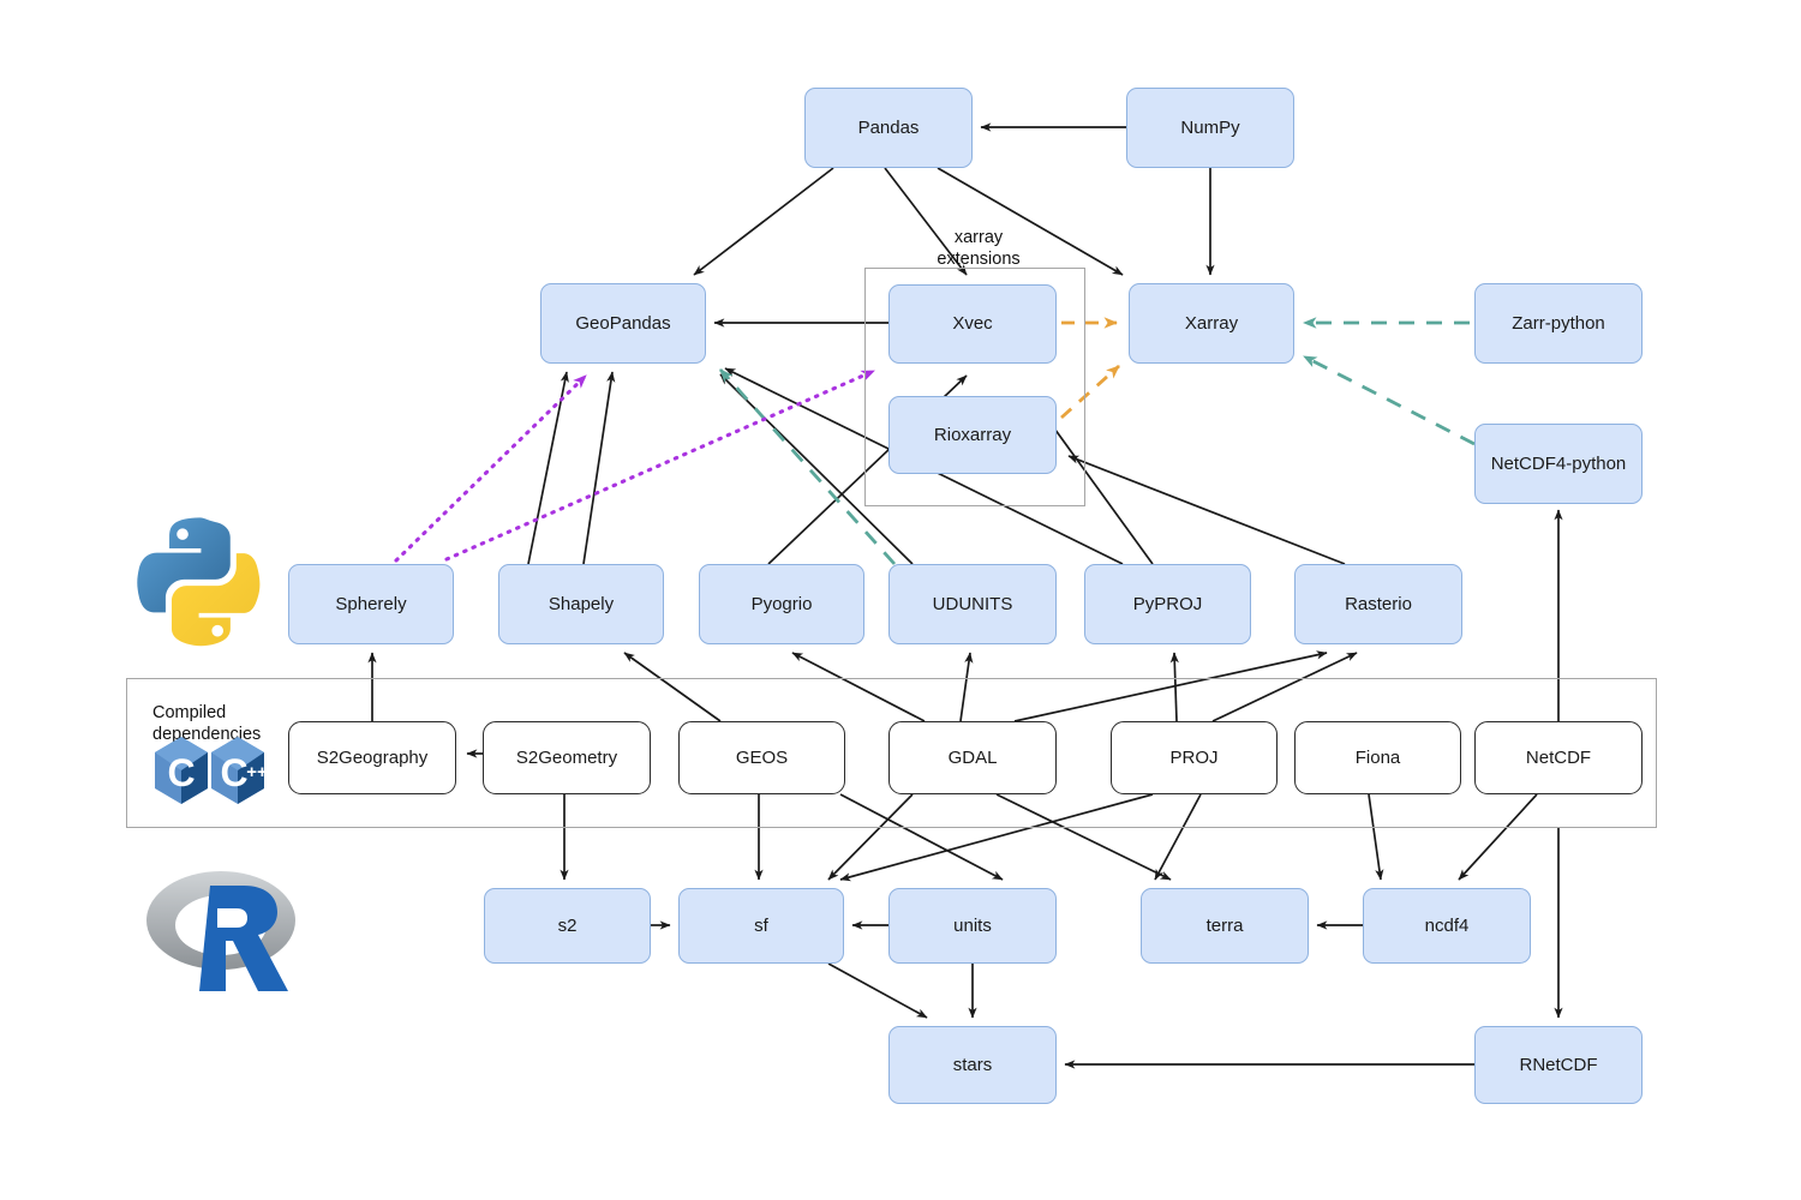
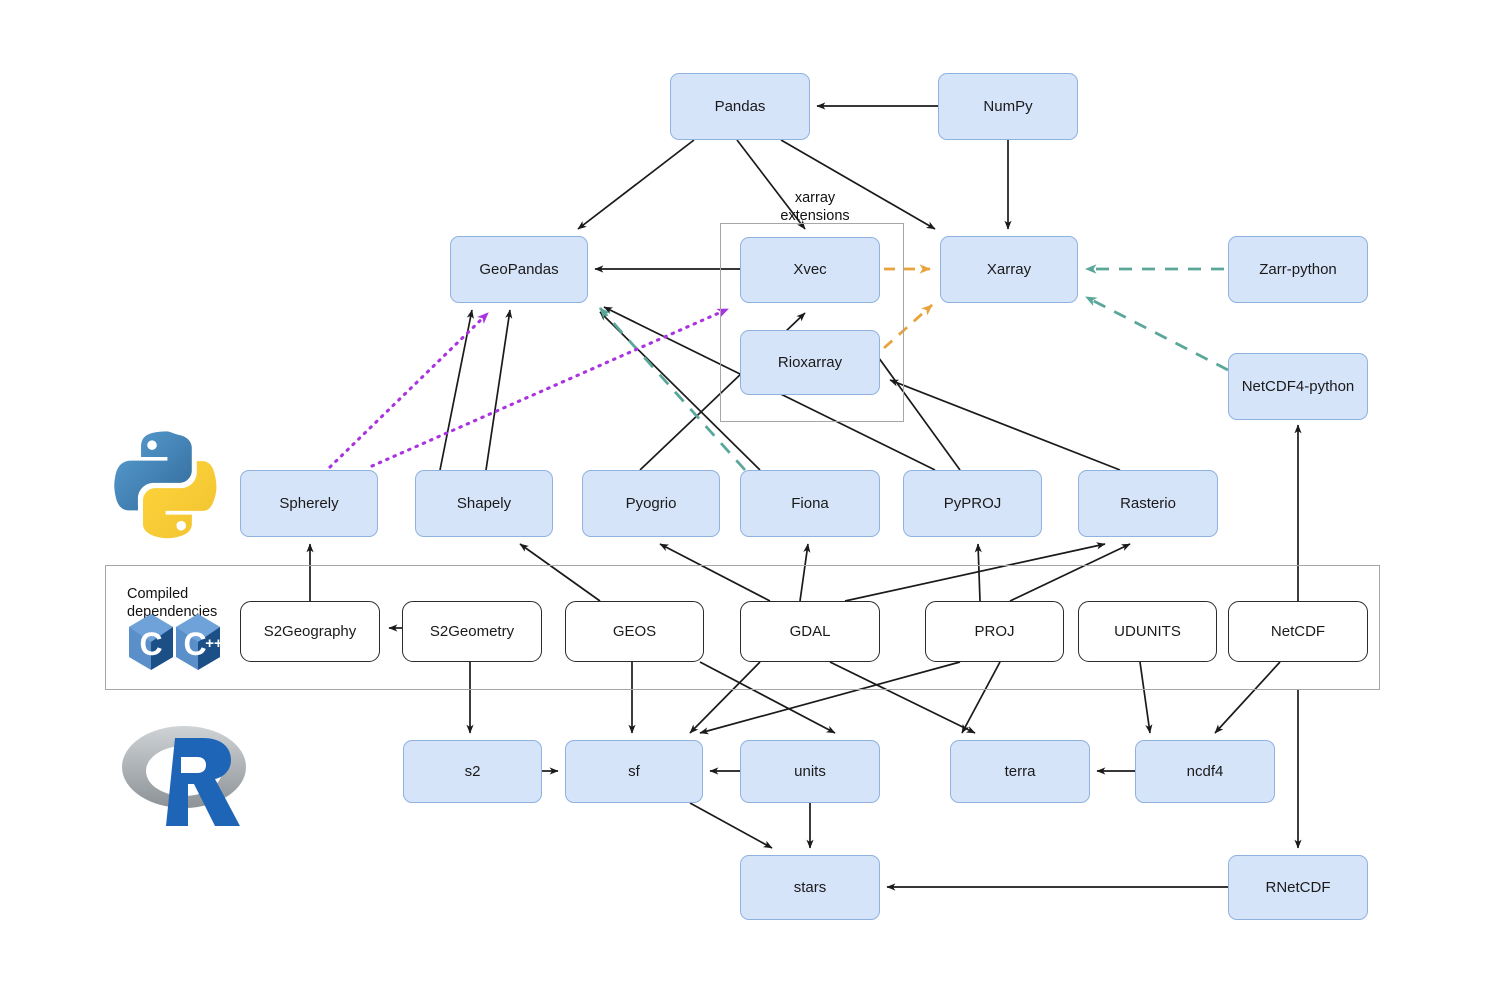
  xarray
  extensions
  Compiled
  dependencies
  C
  C
  ++
  Pandas
  NumPy
  GeoPandas
  Xvec
  Xarray
  Zarr-python
  Rioxarray
  NetCDF4-python
  Spherely
  Shapely
  Pyogrio
- UDUNITS
+ Fiona
  PyPROJ
  Rasterio
  S2Geography
  S2Geometry
  GEOS
  GDAL
  PROJ
- Fiona
+ UDUNITS
  NetCDF
  s2
  sf
  units
  terra
  ncdf4
  stars
  RNetCDF
